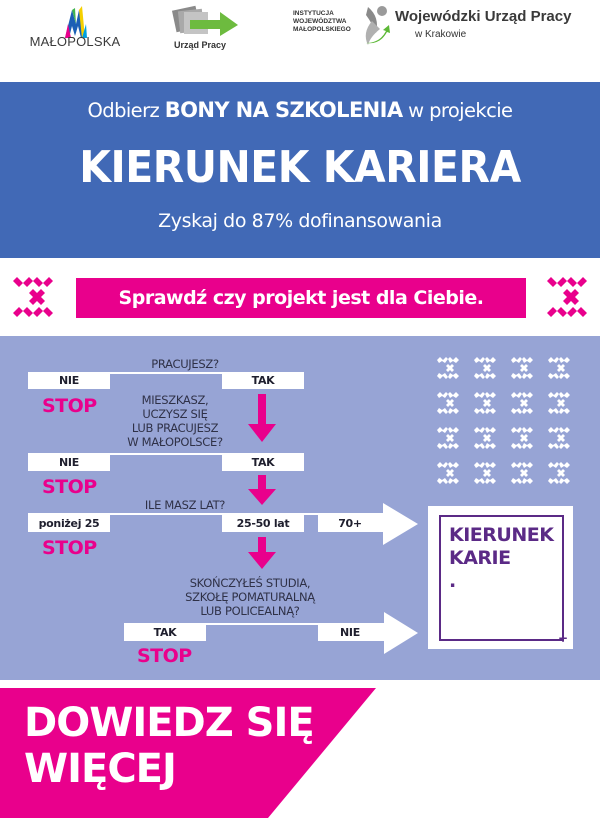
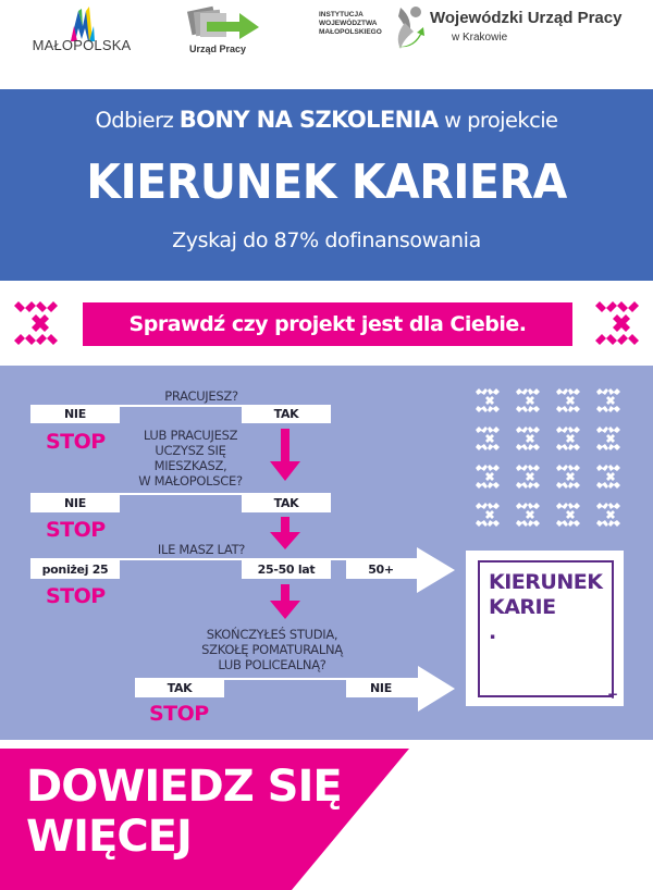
  MAŁOPOLSKA
  Urząd Pracy
  Wojewódzki Urząd Pracy
  w Krakowie
  Odbierz BONY NA SZKOLENIA w projekcie
  KIERUNEK KARIERA
  Zyskaj do 87% dofinansowania
  Sprawdź czy projekt jest dla Ciebie.
  PRACUJESZ?
  NIE
  TAK
  STOP
- MIESZKASZ,
+ LUB PRACUJESZ
  UCZYSZ SIĘ
- LUB PRACUJESZ
+ MIESZKASZ,
  W MAŁOPOLSCE?
  NIE
  TAK
  STOP
  ILE MASZ LAT?
  poniżej 25
  25-50 lat
- 70+
+ 50+
  STOP
  SKOŃCZYŁEŚ STUDIA,
  SZKOŁĘ POMATURALNĄ
  LUB POLICEALNĄ?
  TAK
  NIE
  STOP
  KIERUNEK
  KARIE
  .
  +
  DOWIEDZ SIĘ
  WIĘCEJ
